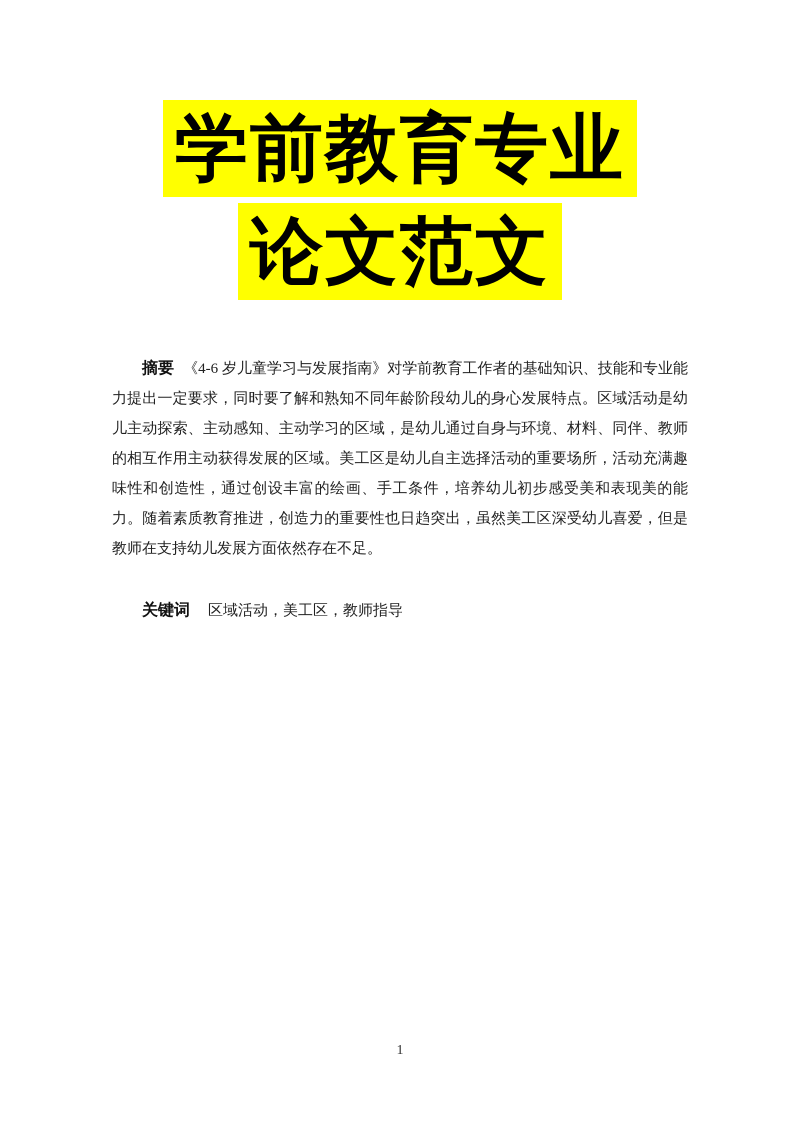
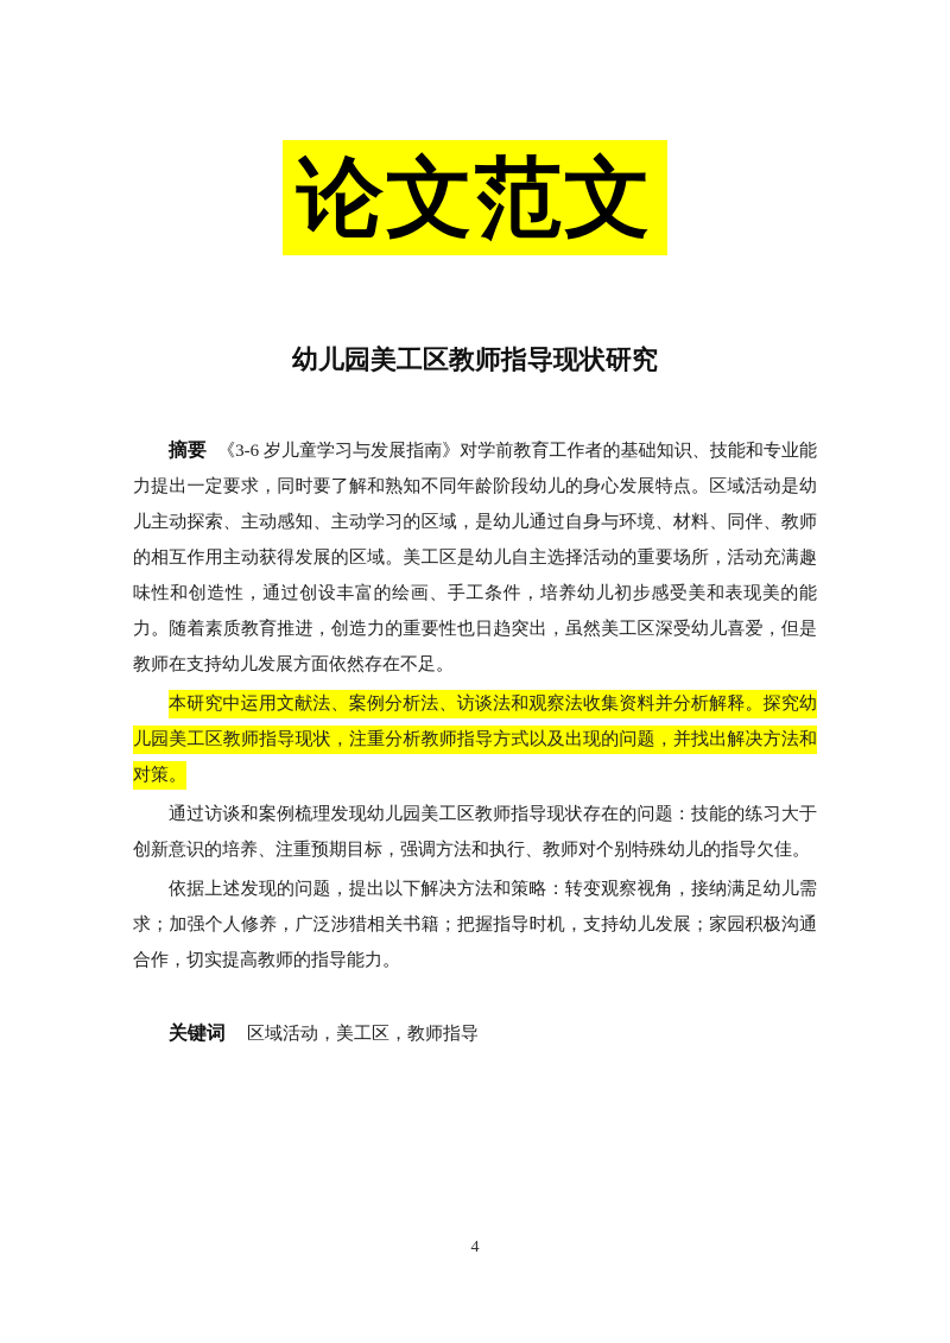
- 学前教育专业
  论文范文
+ 幼儿园美工区教师指导现状研究
- 摘要 《4-6 岁儿童学习与发展指南》对学前教育工作者的基础知识、技能和专业能力提出一定要求，同时要了解和熟知不同年龄阶段幼儿的身心发展特点。区域活动是幼儿主动探索、主动感知、主动学习的区域，是幼儿通过自身与环境、材料、同伴、教师的相互作用主动获得发展的区域。美工区是幼儿自主选择活动的重要场所，活动充满趣味性和创造性，通过创设丰富的绘画、手工条件，培养幼儿初步感受美和表现美的能力。随着素质教育推进，创造力的重要性也日趋突出，虽然美工区深受幼儿喜爱，但是教师在支持幼儿发展方面依然存在不足。
+ 摘要 《3-6 岁儿童学习与发展指南》对学前教育工作者的基础知识、技能和专业能力提出一定要求，同时要了解和熟知不同年龄阶段幼儿的身心发展特点。区域活动是幼儿主动探索、主动感知、主动学习的区域，是幼儿通过自身与环境、材料、同伴、教师的相互作用主动获得发展的区域。美工区是幼儿自主选择活动的重要场所，活动充满趣味性和创造性，通过创设丰富的绘画、手工条件，培养幼儿初步感受美和表现美的能力。随着素质教育推进，创造力的重要性也日趋突出，虽然美工区深受幼儿喜爱，但是教师在支持幼儿发展方面依然存在不足。
+ 本研究中运用文献法、案例分析法、访谈法和观察法收集资料并分析解释。探究幼儿园美工区教师指导现状，注重分析教师指导方式以及出现的问题，并找出解决方法和对策。
+ 通过访谈和案例梳理发现幼儿园美工区教师指导现状存在的问题：技能的练习大于创新意识的培养、注重预期目标，强调方法和执行、教师对个别特殊幼儿的指导欠佳。
+ 依据上述发现的问题，提出以下解决方法和策略：转变观察视角，接纳满足幼儿需求；加强个人修养，广泛涉猎相关书籍；把握指导时机，支持幼儿发展；家园积极沟通合作，切实提高教师的指导能力。
  关键词 区域活动，美工区，教师指导
- 1
+ 4
